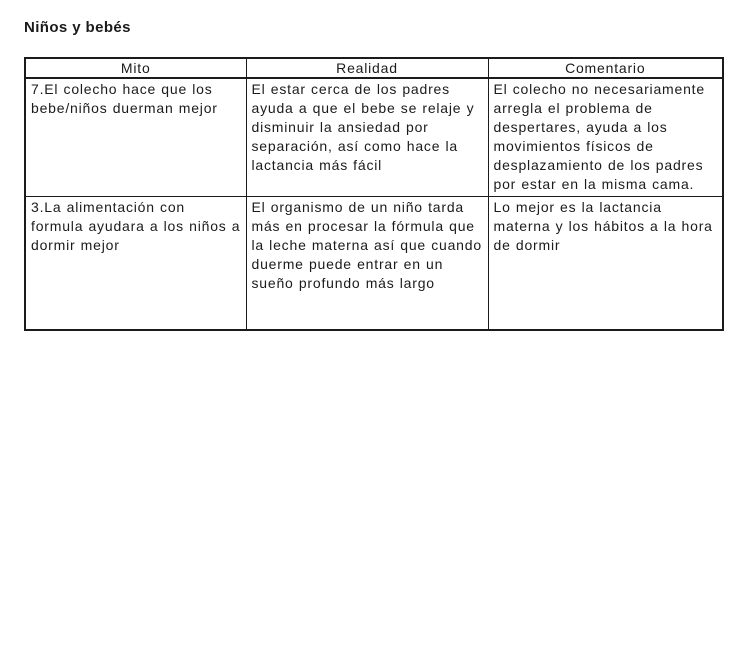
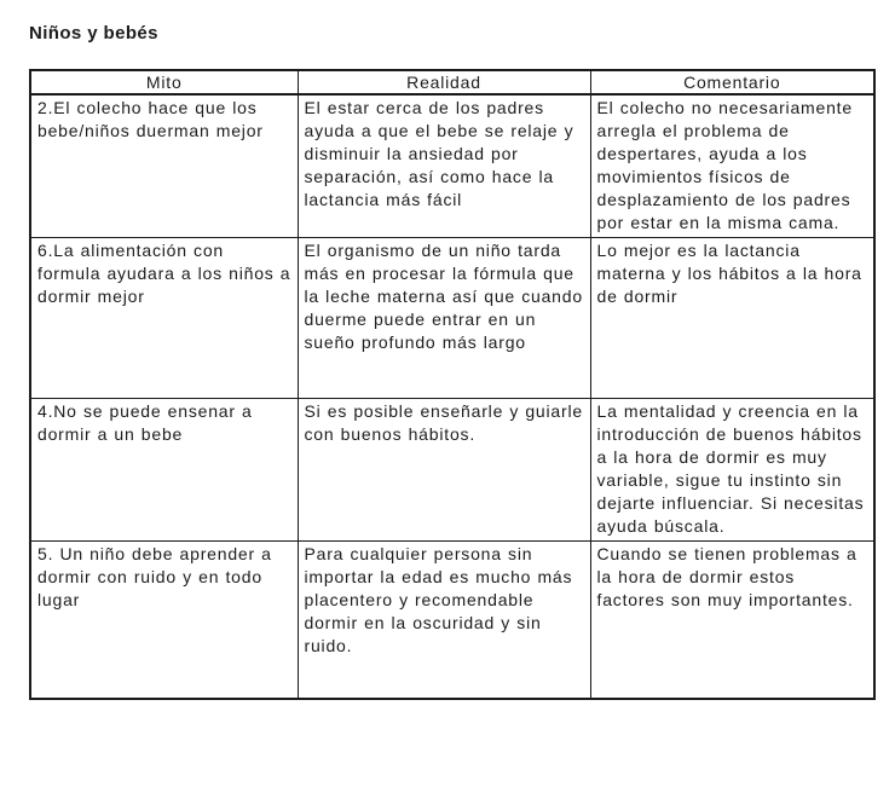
  Niños y bebés
  Mito	Realidad	Comentario
- 7.El colecho hace que los bebe/niños duerman mejor	El estar cerca de los padres ayuda a que el bebe se relaje y disminuir la ansiedad por separación, así como hace la lactancia más fácil	El colecho no necesariamente arregla el problema de despertares, ayuda a los movimientos físicos de desplazamiento de los padres por estar en la misma cama.
+ 2.El colecho hace que los bebe/niños duerman mejor	El estar cerca de los padres ayuda a que el bebe se relaje y disminuir la ansiedad por separación, así como hace la lactancia más fácil	El colecho no necesariamente arregla el problema de despertares, ayuda a los movimientos físicos de desplazamiento de los padres por estar en la misma cama.
- 3.La alimentación con formula ayudara a los niños a dormir mejor	El organismo de un niño tarda más en procesar la fórmula que la leche materna así que cuando duerme puede entrar en un sueño profundo más largo	Lo mejor es la lactancia materna y los hábitos a la hora de dormir
+ 6.La alimentación con formula ayudara a los niños a dormir mejor	El organismo de un niño tarda más en procesar la fórmula que la leche materna así que cuando duerme puede entrar en un sueño profundo más largo	Lo mejor es la lactancia materna y los hábitos a la hora de dormir
+ 4.No se puede ensenar a dormir a un bebe	Si es posible enseñarle y guiarle con buenos hábitos.	La mentalidad y creencia en la introducción de buenos hábitos a la hora de dormir es muy variable, sigue tu instinto sin dejarte influenciar. Si necesitas ayuda búscala.
+ 5. Un niño debe aprender a dormir con ruido y en todo lugar	Para cualquier persona sin importar la edad es mucho más placentero y recomendable dormir en la oscuridad y sin ruido.	Cuando se tienen problemas a la hora de dormir estos factores son muy importantes.
